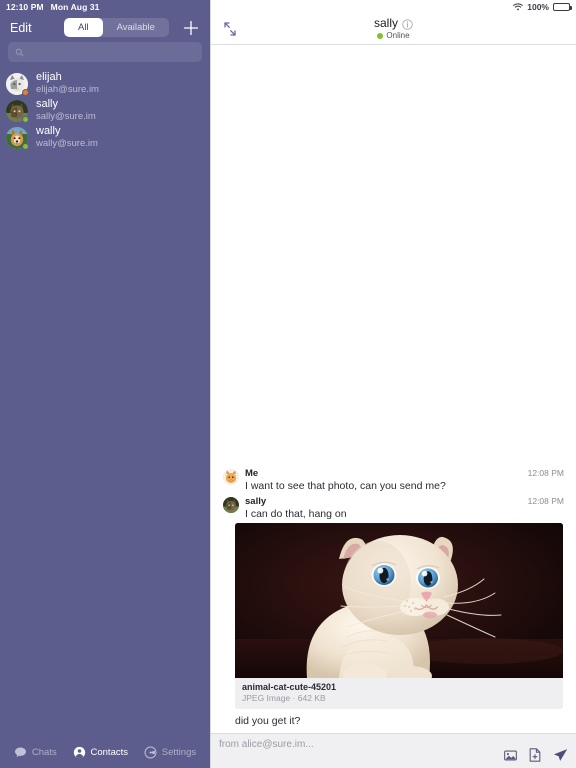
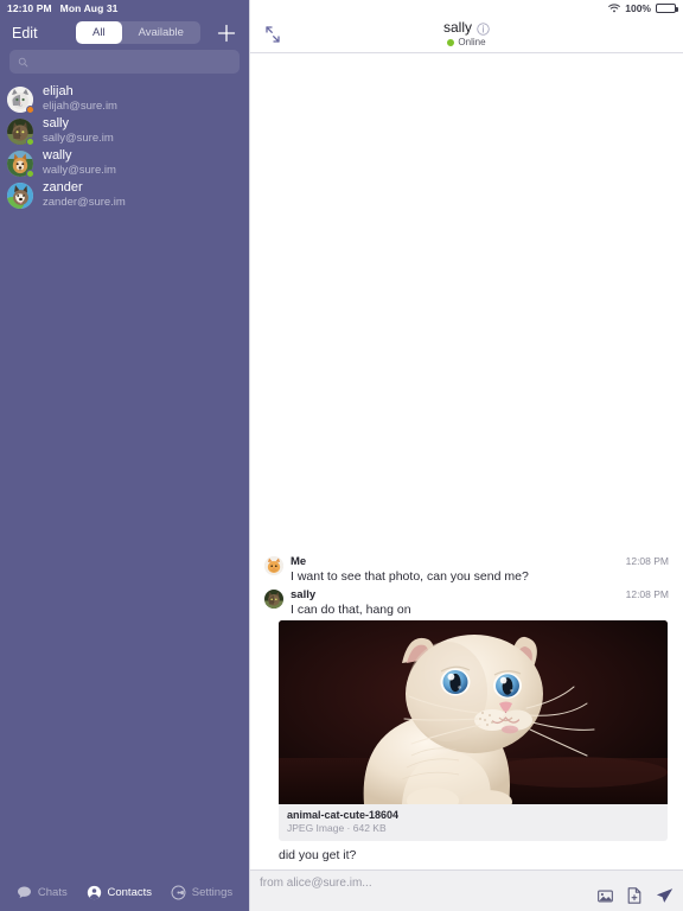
  12:10 PM
  Mon Aug 31
  Edit
  All
  Available
  elijah
  elijah@sure.im
  sally
  sally@sure.im
  wally
  wally@sure.im
+ zander
+ zander@sure.im
  Chats
  Contacts
  Settings
  100%
  sally
  Online
  Me
  12:08 PM
  I want to see that photo, can you send me?
  sally
  12:08 PM
  I can do that, hang on
- animal-cat-cute-45201
+ animal-cat-cute-18604
  JPEG Image · 642 KB
  did you get it?
  from alice@sure.im...
